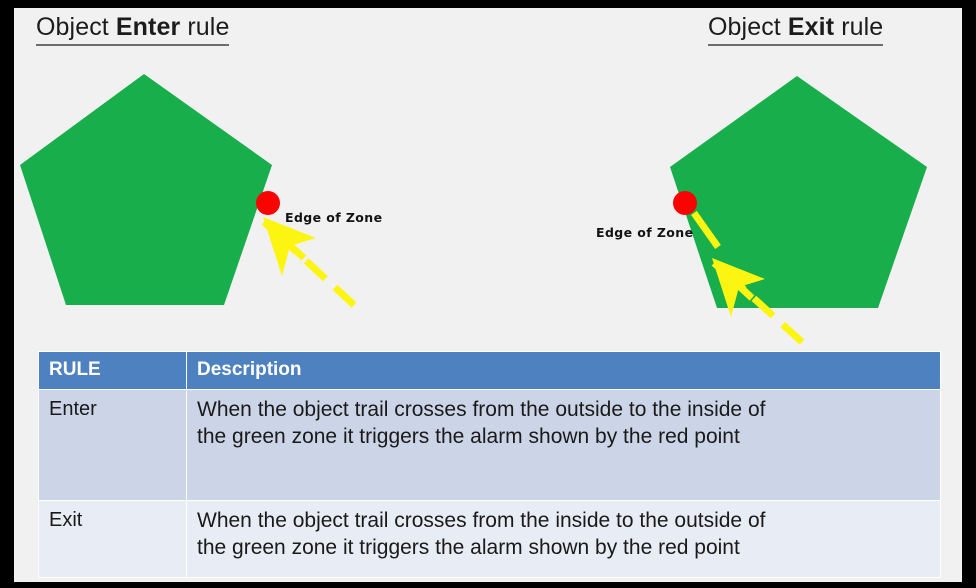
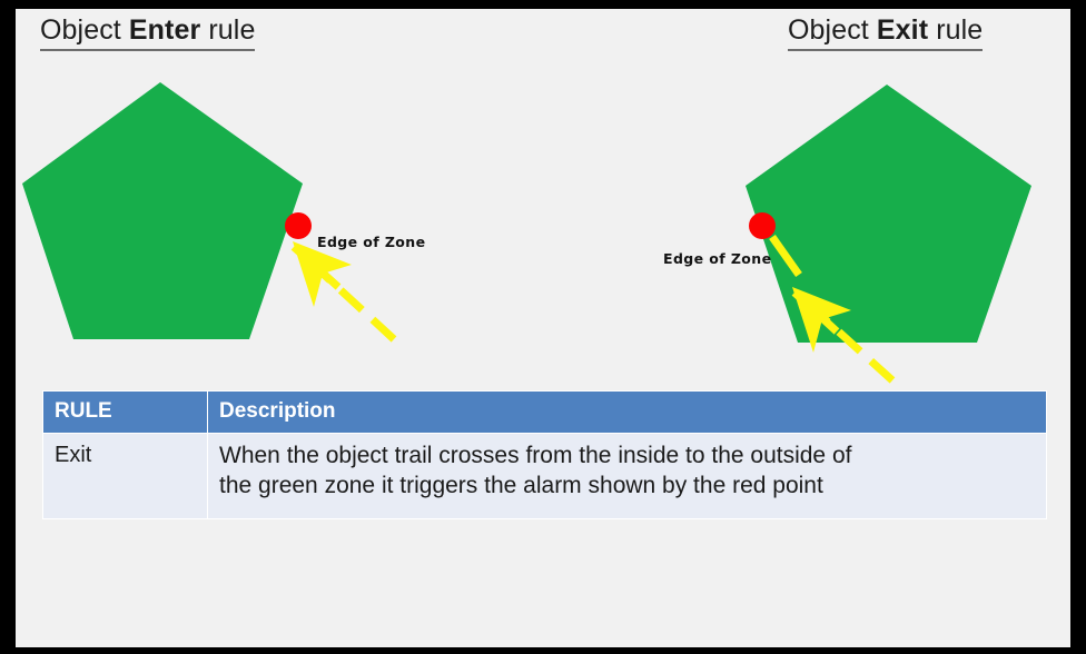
  Object Enter rule
  Edge of Zone
  Object Exit rule
  Edge of Zone
  RULE	Description
- Enter	When the object trail crosses from the outside to the inside of the green zone it triggers the alarm shown by the red point
  Exit	When the object trail crosses from the inside to the outside of the green zone it triggers the alarm shown by the red point
